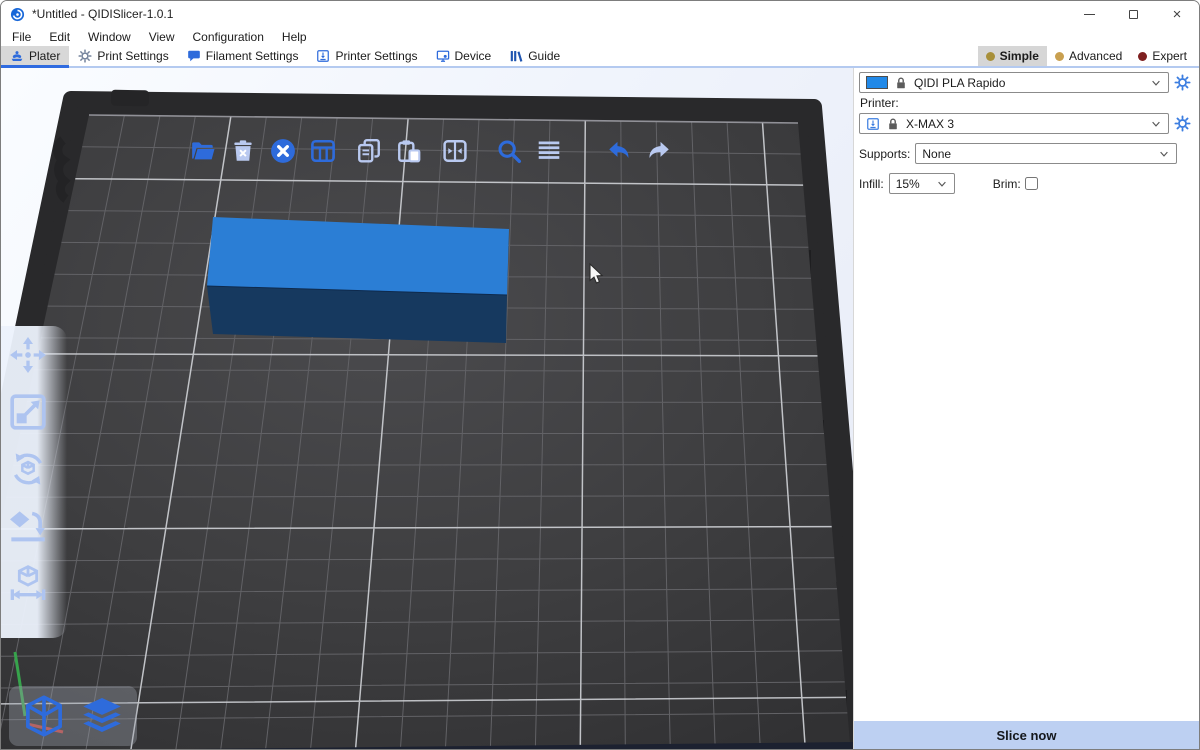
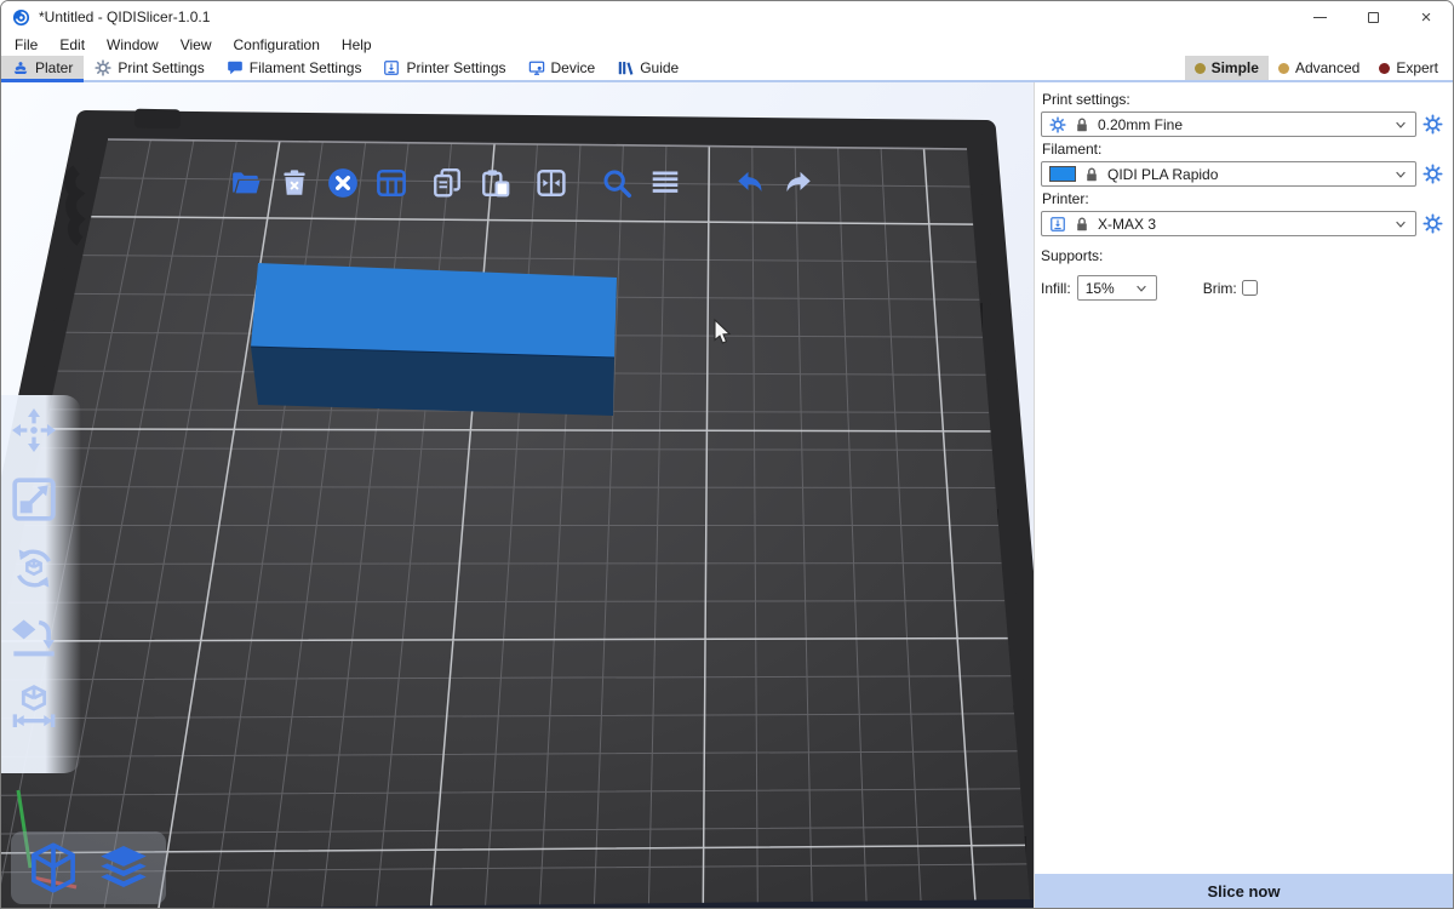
  *Untitled - QIDISlicer-1.0.1
  ×
  File
  Edit
  Window
  View
  Configuration
  Help
  Plater
  Print Settings
  Filament Settings
  Printer Settings
  Device
  Guide
  Simple
  Advanced
  Expert
+ Print settings:
+ 0.20mm Fine
+ Filament:
  QIDI PLA Rapido
  Printer:
  X-MAX 3
  Supports:
- None
  Infill:
  15%
  Brim:
  Slice now
